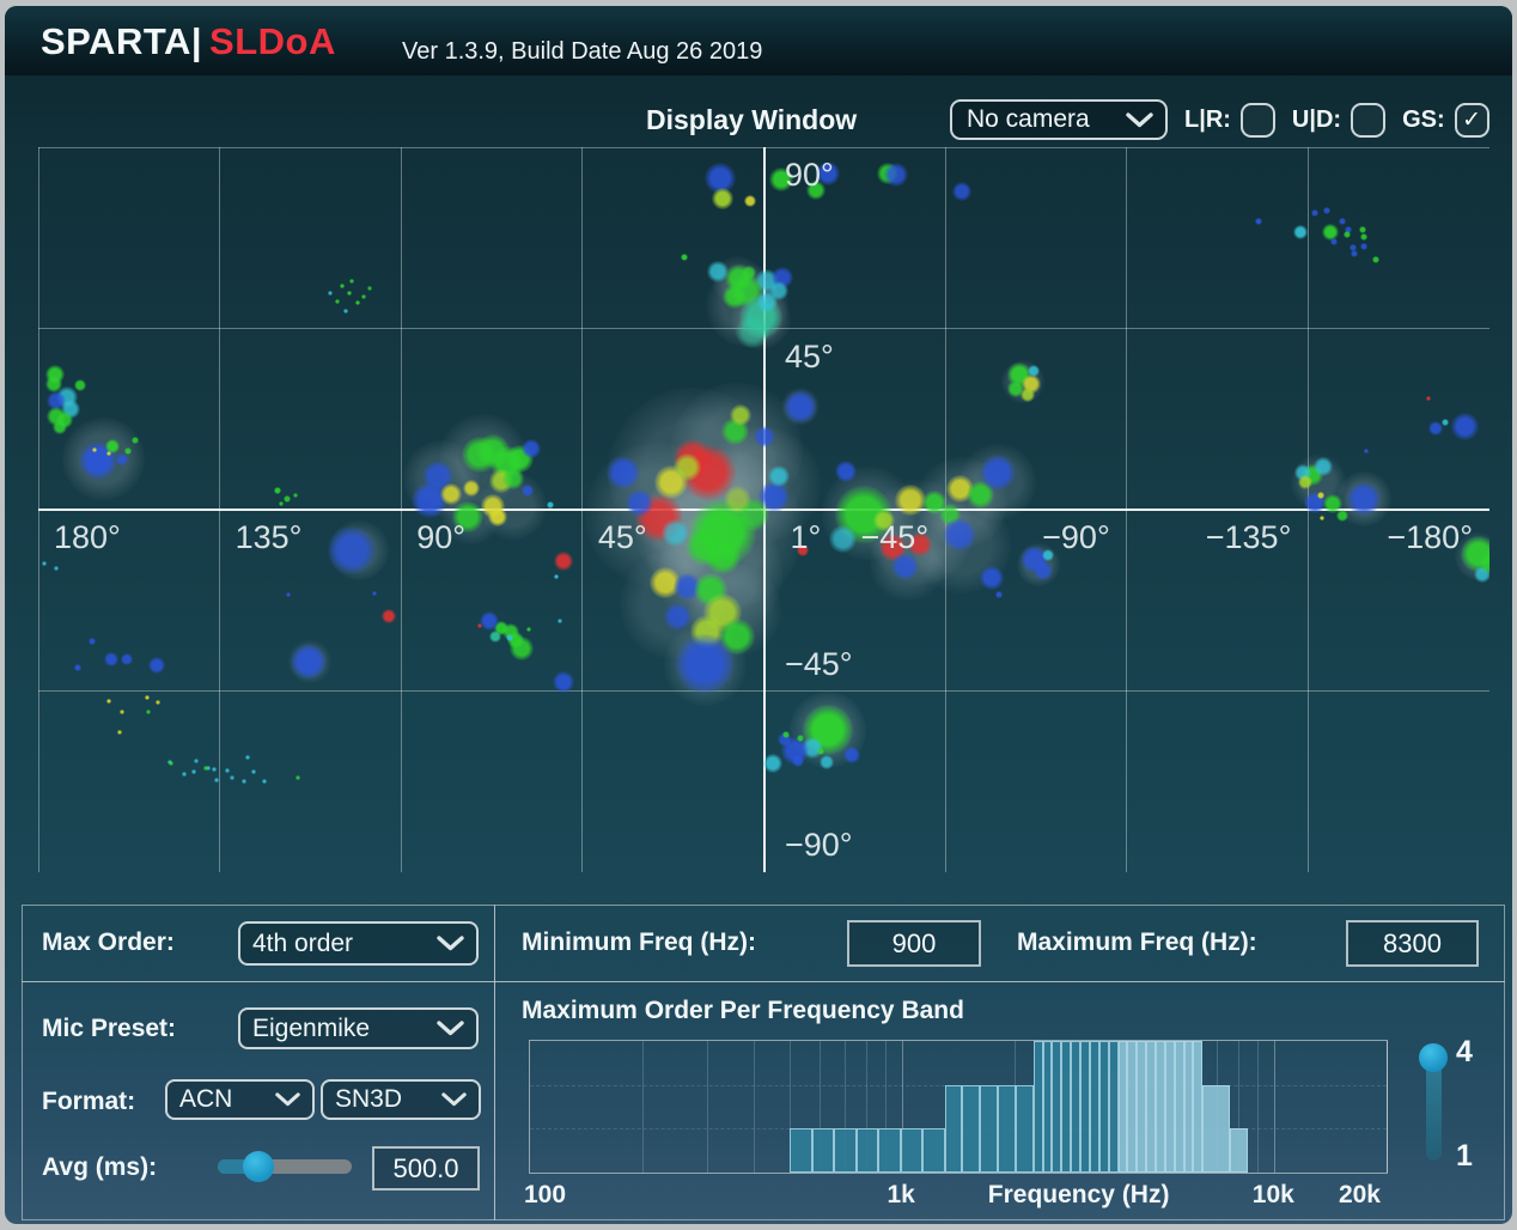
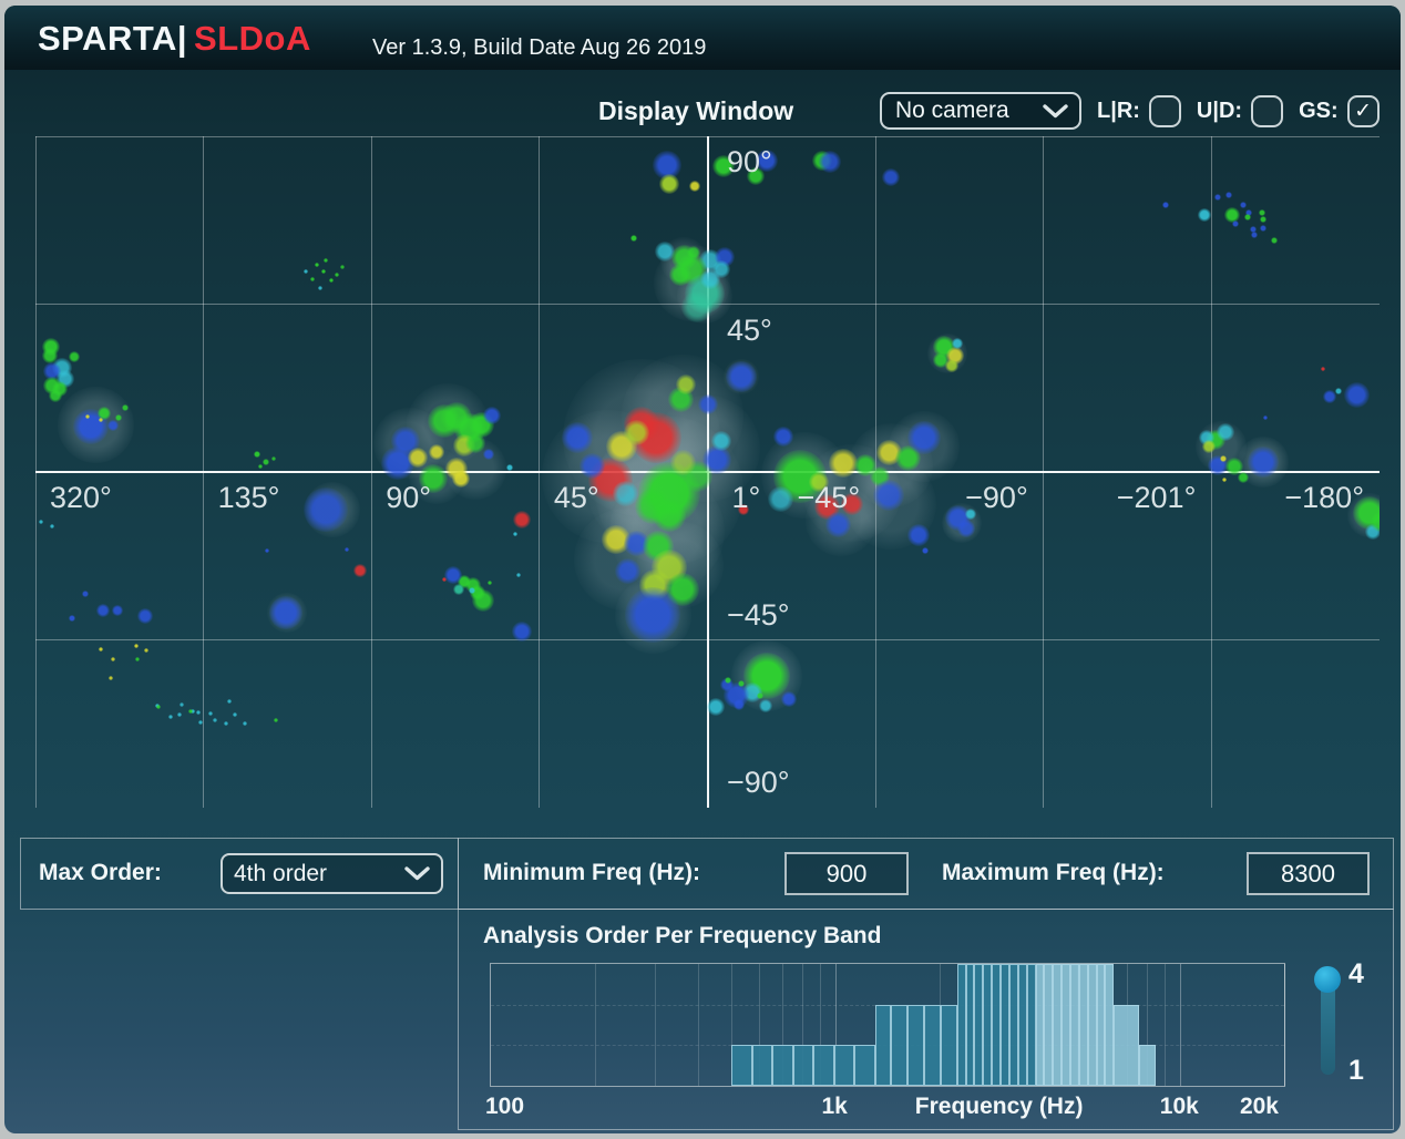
  SPARTA| SLDoA
  Ver 1.3.9, Build Date Aug 26 2019
  Display Window
  No camera
  L|R:
  U|D:
  GS:
  ✓
- 180°
+ 320°
  135°
  90°
  45°
  1°
  −45°
  −90°
- −135°
+ −201°
  −180°
  90°
  45°
  −45°
  −90°
  Max Order:
  4th order
- Mic Preset:
- Eigenmike
- Format:
- ACN
- SN3D
- Avg (ms):
- 500.0
  Minimum Freq (Hz):
  900
  Maximum Freq (Hz):
  8300
- Maximum Order Per Frequency Band
+ Analysis Order Per Frequency Band
  100
  1k
  10k
  20k
  Frequency (Hz)
  4
  1
